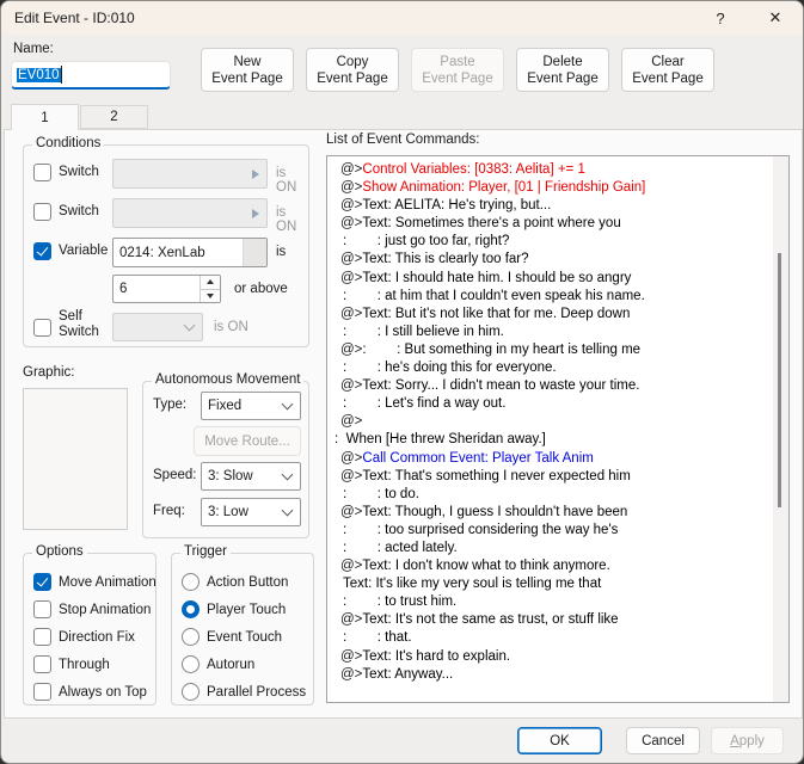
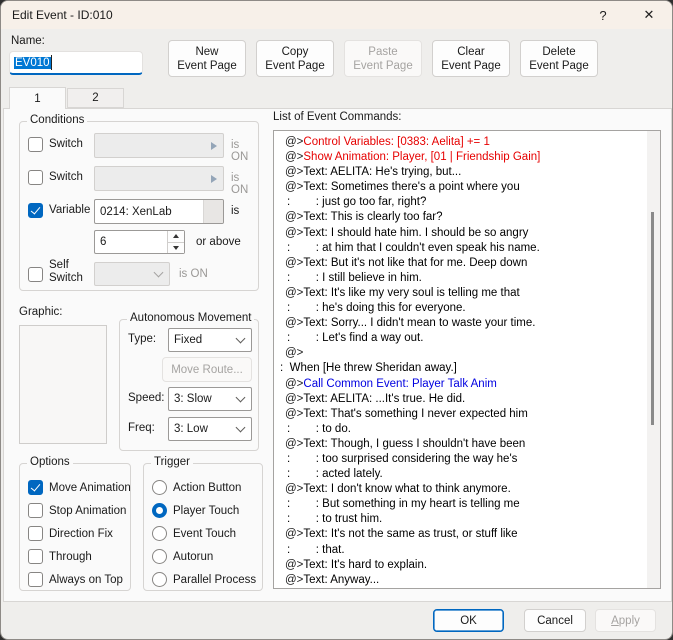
  Edit Event - ID:010
  ?
  ✕
  Name:
  EV010
  New
  Event Page
  Copy
  Event Page
  Paste
  Event Page
- Delete
+ Clear
  Event Page
- Clear
+ Delete
  Event Page
  1
  2
  Conditions
  Switch
  is ON
  Switch
  is ON
  Variable
  0214: XenLab
  is
  6
  or above
  Self
  Switch
  is ON
  Graphic:
  Autonomous Movement
  Type:
  Fixed
  Move Route...
  Speed:
  3: Slow
  Freq:
  3: Low
  Options
  Move Animation
  Stop Animation
  Direction Fix
  Through
  Always on Top
  Trigger
  Action Button
  Player Touch
  Event Touch
  Autorun
  Parallel Process
  List of Event Commands:
  @>Control Variables: [0383: Aelita] += 1
  @>Show Animation: Player, [01 | Friendship Gain]
  @>Text: AELITA: He's trying, but...
  @>Text: Sometimes there's a point where you
  : : just go too far, right?
  @>Text: This is clearly too far?
  @>Text: I should hate him. I should be so angry
  : : at him that I couldn't even speak his name.
  @>Text: But it's not like that for me. Deep down
  : : I still believe in him.
- @>: : But something in my heart is telling me
+ @>Text: It's like my very soul is telling me that
  : : he's doing this for everyone.
  @>Text: Sorry... I didn't mean to waste your time.
  : : Let's find a way out.
  @>
  : When [He threw Sheridan away.]
  @>Call Common Event: Player Talk Anim
+ @>Text: AELITA: ...It's true. He did.
  @>Text: That's something I never expected him
  : : to do.
  @>Text: Though, I guess I shouldn't have been
  : : too surprised considering the way he's
  : : acted lately.
  @>Text: I don't know what to think anymore.
- Text: It's like my very soul is telling me that
+ : : But something in my heart is telling me
  : : to trust him.
  @>Text: It's not the same as trust, or stuff like
  : : that.
  @>Text: It's hard to explain.
  @>Text: Anyway...
  OK
  Cancel
  A
  pply
